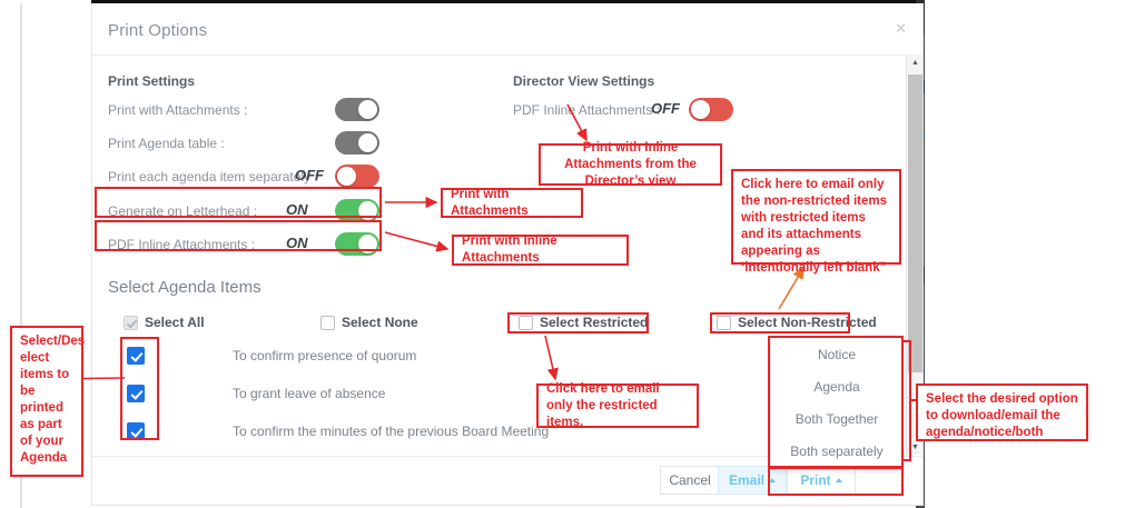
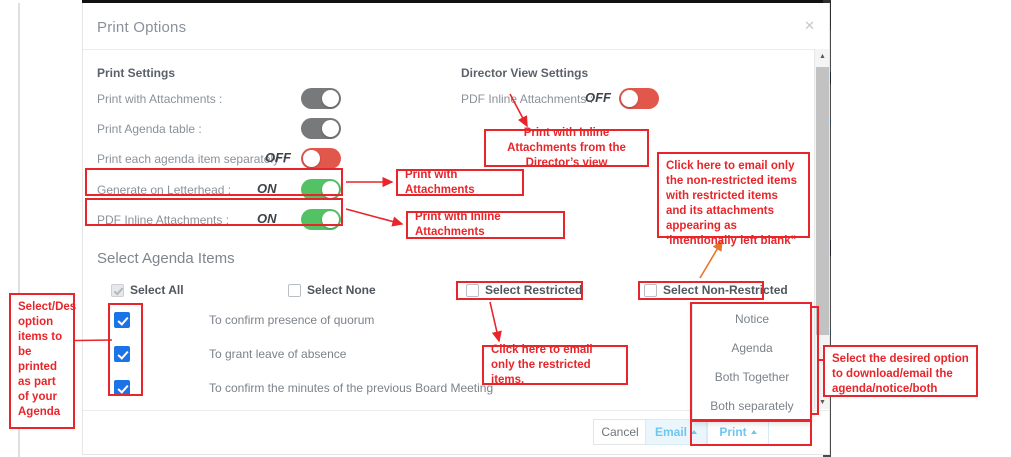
  Print Options
  ✕
  Print Settings
  Print with Attachments :
  Print Agenda table :
  Print each agenda item separately :
  OFF
  Generate on Letterhead :
  ON
  PDF Inline Attachments :
  ON
  Director View Settings
  PDF Inline Attachments :
  OFF
  Select Agenda Items
  Select All
  Select None
  Select Restricted
  Select Non-Restricted
  To confirm presence of quorum
  To grant leave of absence
  To confirm the minutes of the previous Board Meeting
  Cancel
  Email
  Print
  Notice
  Agenda
  Both Together
  Both separately
  Print with Attachments
  Print with Inline Attachments
  Print with Inline Attachments from the Director’s view
  Click here to email only the non-restricted items with restricted items and its attachments appearing as ‘intentionally left blank”
  Click here to email only the restricted items.
- Select/Des elect items to be printed as part of your Agenda
+ Select/Des option items to be printed as part of your Agenda
  Select the desired option to download/email the agenda/notice/both
